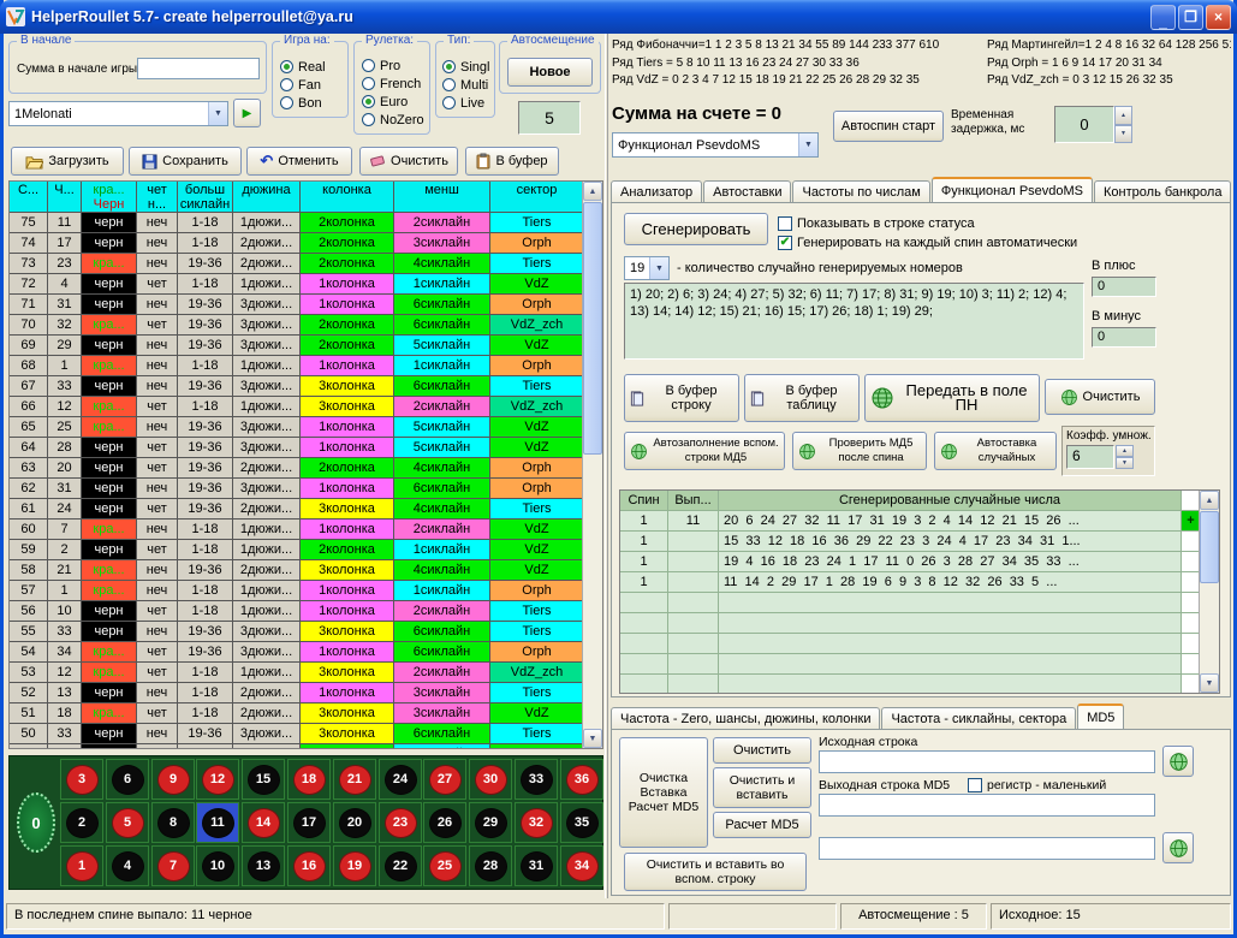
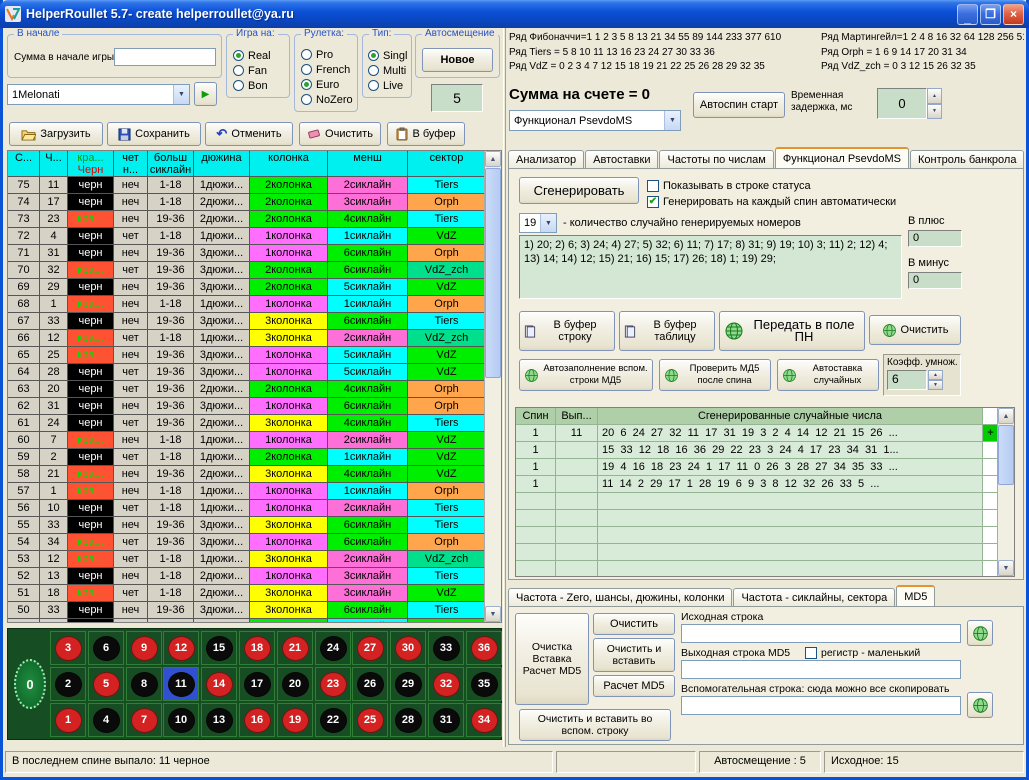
  HelperRoullet 5.7- create helperroullet@ya.ru
  _
  ❐
  ×
  В начале
  Сумма в начале игры
  Игра на:
  Real
  Fan
  Bon
  Рулетка:
  Pro
  French
  Euro
  NoZero
  Тип:
  Singl
  Multi
  Live
  Автосмещение
  Новое
  5
  1Melonati
  ▶
  Загрузить
  Сохранить
  ↶
  Отменить
  Очистить
  В буфер
  С...
  Ч...
  кра...
  Черн
  чет
  н...
  больш
  сиклайн
  дюжина
  колонка
  менш
  сектор
  75
  11
  черн
  неч
  1-18
  1дюжи...
  2колонка
  2сиклайн
  Tiers
  74
  17
  черн
  неч
  1-18
  2дюжи...
  2колонка
  3сиклайн
  Orph
  73
  23
  кра...
  неч
  19-36
  2дюжи...
  2колонка
  4сиклайн
  Tiers
  72
  4
  черн
  чет
  1-18
  1дюжи...
  1колонка
  1сиклайн
  VdZ
  71
  31
  черн
  неч
  19-36
  3дюжи...
  1колонка
  6сиклайн
  Orph
  70
  32
  кра...
  чет
  19-36
  3дюжи...
  2колонка
  6сиклайн
  VdZ_zch
  69
  29
  черн
  неч
  19-36
  3дюжи...
  2колонка
  5сиклайн
  VdZ
  68
  1
  кра...
  неч
  1-18
  1дюжи...
  1колонка
  1сиклайн
  Orph
  67
  33
  черн
  неч
  19-36
  3дюжи...
  3колонка
  6сиклайн
  Tiers
  66
  12
  кра...
  чет
  1-18
  1дюжи...
  3колонка
  2сиклайн
  VdZ_zch
  65
  25
  кра...
  неч
  19-36
  3дюжи...
  1колонка
  5сиклайн
  VdZ
  64
  28
  черн
  чет
  19-36
  3дюжи...
  1колонка
  5сиклайн
  VdZ
  63
  20
  черн
  чет
  19-36
  2дюжи...
  2колонка
  4сиклайн
  Orph
  62
  31
  черн
  неч
  19-36
  3дюжи...
  1колонка
  6сиклайн
  Orph
  61
  24
  черн
  чет
  19-36
  2дюжи...
  3колонка
  4сиклайн
  Tiers
  60
  7
  кра...
  неч
  1-18
  1дюжи...
  1колонка
  2сиклайн
  VdZ
  59
  2
  черн
  чет
  1-18
  1дюжи...
  2колонка
  1сиклайн
  VdZ
  58
  21
  кра...
  неч
  19-36
  2дюжи...
  3колонка
  4сиклайн
  VdZ
  57
  1
  кра...
  неч
  1-18
  1дюжи...
  1колонка
  1сиклайн
  Orph
  56
  10
  черн
  чет
  1-18
  1дюжи...
  1колонка
  2сиклайн
  Tiers
  55
  33
  черн
  неч
  19-36
  3дюжи...
  3колонка
  6сиклайн
  Tiers
  54
  34
  кра...
  чет
  19-36
  3дюжи...
  1колонка
  6сиклайн
  Orph
  53
  12
  кра...
  чет
  1-18
  1дюжи...
  3колонка
  2сиклайн
  VdZ_zch
  52
  13
  черн
  неч
  1-18
  2дюжи...
  1колонка
  3сиклайн
  Tiers
  51
  18
  кра...
  чет
  1-18
  2дюжи...
  3колонка
  3сиклайн
  VdZ
  50
  33
  черн
  неч
  19-36
  3дюжи...
  3колонка
  6сиклайн
  Tiers
  0
  3
  6
  9
  12
  15
  18
  21
  24
  27
  30
  33
  36
  2
  5
  8
  11
  14
  17
  20
  23
  26
  29
  32
  35
  1
  4
  7
  10
  13
  16
  19
  22
  25
  28
  31
  34
  Ряд Фибоначчи=1 1 2 3 5 8 13 21 34 55 89 144 233 377 610
  Ряд Tiers = 5 8 10 11 13 16 23 24 27 30 33 36
  Ряд VdZ = 0 2 3 4 7 12 15 18 19 21 22 25 26 28 29 32 35
  Ряд Мартингейл=1 2 4 8 16 32 64 128 256 5
  Ряд Orph = 1 6 9 14 17 20 31 34
  Ряд VdZ_zch = 0 3 12 15 26 32 35
  Сумма на счете = 0
  Функционал PsevdoMS
  Автоспин старт
  Временная задержка, мс
  0
  Анализатор
  Автоставки
  Частоты по числам
  Функционал PsevdoMS
  Контроль банкрола
  Сгенерировать
  Показывать в строке статуса
  Генерировать на каждый спин автоматически
  19
  - количество случайно генерируемых номеров
  В плюс
  0
  В минус
  0
  1) 20; 2) 6; 3) 24; 4) 27; 5) 32; 6) 11; 7) 17; 8) 31; 9) 19; 10) 3; 11) 2; 12) 4; 13) 14; 14) 12; 15) 21; 16) 15; 17) 26; 18) 1; 19) 29;
  В буфер строку
  В буфер таблицу
  Передать в поле ПН
  Очистить
  Автозаполнение вспом. строки МД5
  Проверить МД5 после спина
  Автоставка случайных
  Коэфф. умнож.
  6
  Спин
  Вып...
  Сгенерированные случайные числа
  1
  11
  20 6 24 27 32 11 17 31 19 3 2 4 14 12 21 15 26 ...
  +
  1
  15 33 12 18 16 36 29 22 23 3 24 4 17 23 34 31 1...
  1
  19 4 16 18 23 24 1 17 11 0 26 3 28 27 34 35 33 ...
  1
  11 14 2 29 17 1 28 19 6 9 3 8 12 32 26 33 5 ...
  Частота - Zero, шансы, дюжины, колонки
  Частота - сиклайны, сектора
  MD5
  Очистка Вставка Расчет MD5
  Очистить
  Очистить и вставить
  Расчет MD5
  Исходная строка
  Выходная строка MD5
  регистр - маленький
+ Вспомогательная строка: сюда можно все скопировать
  Очистить и вставить во вспом. строку
  В последнем спине выпало: 11 черное
  Автосмещение : 5
  Исходное: 15
